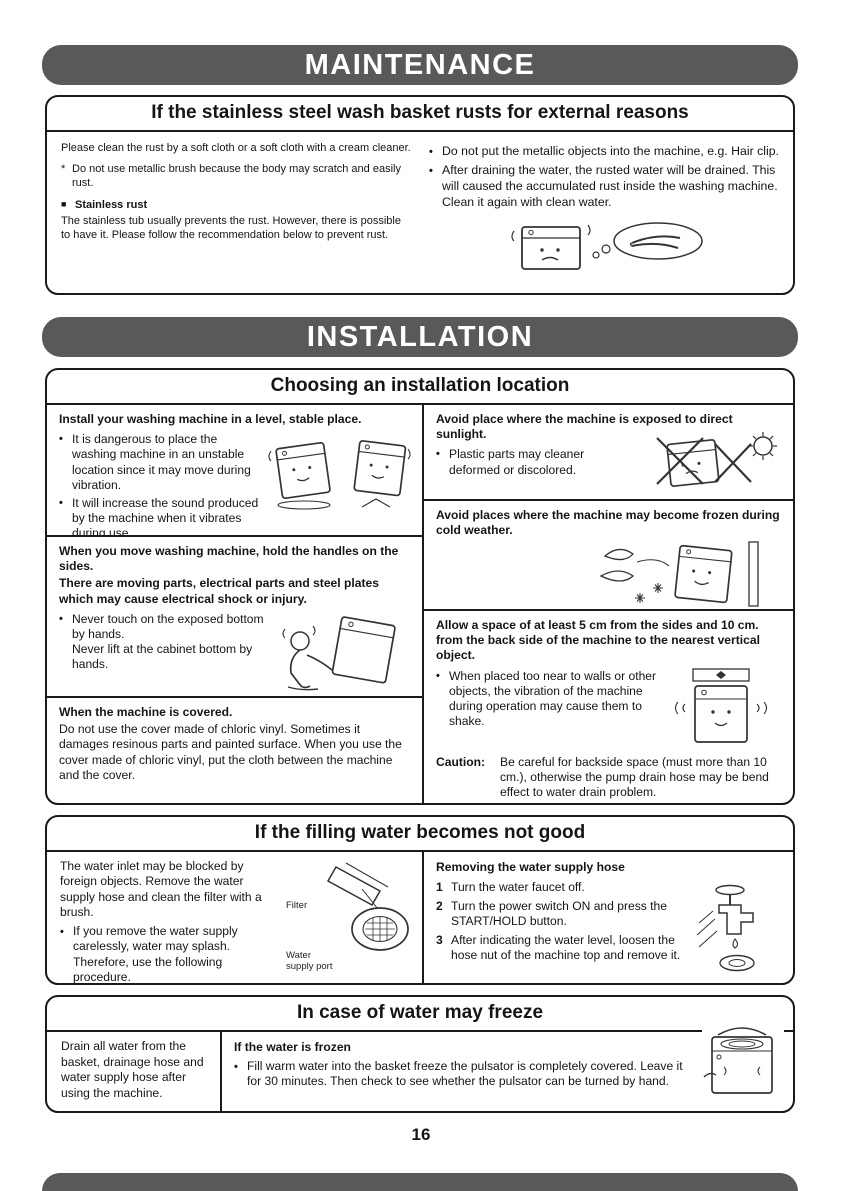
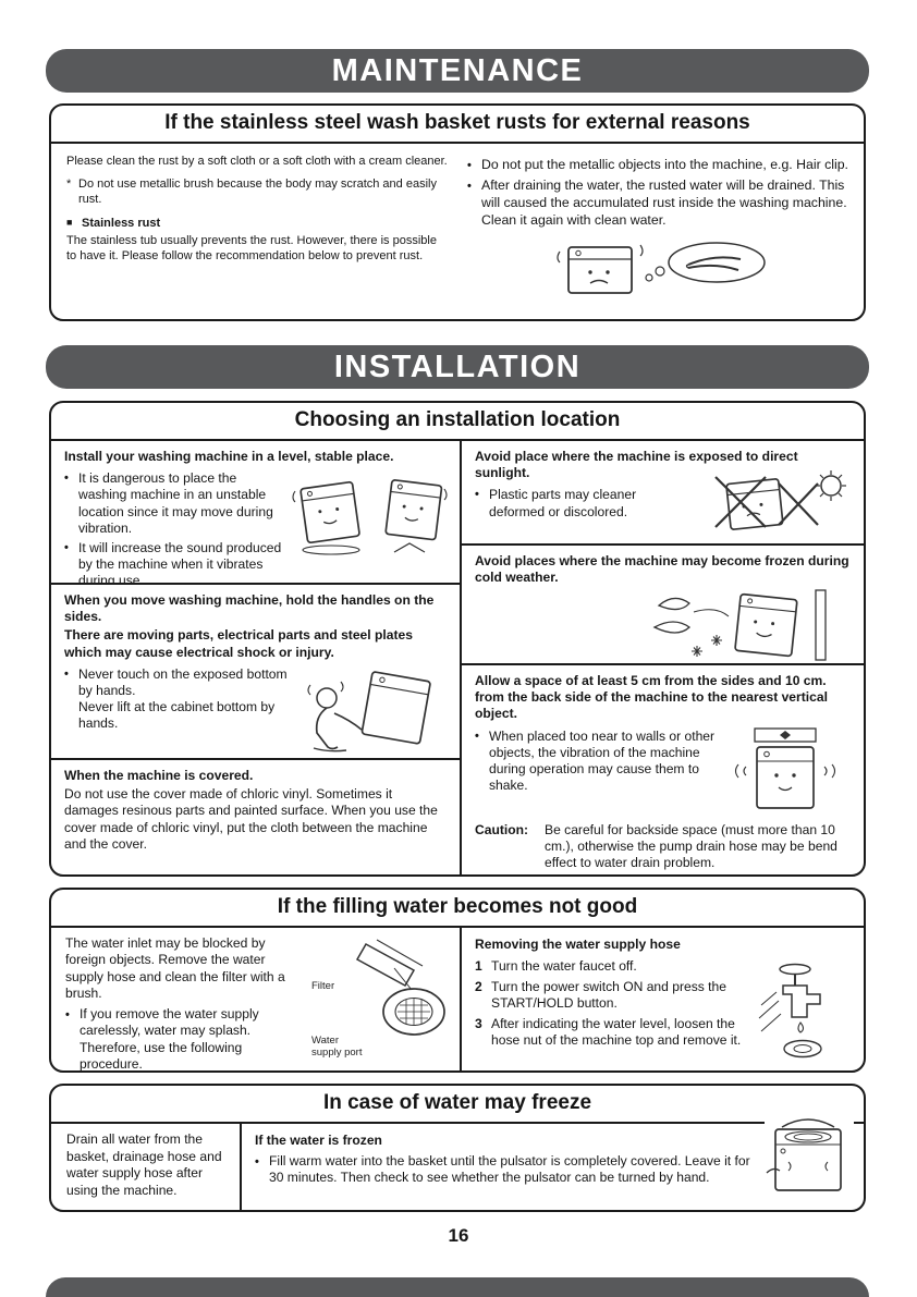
  MAINTENANCE
  If the stainless steel wash basket rusts for external reasons
  Please clean the rust by a soft cloth or a soft cloth with a cream cleaner.
  *
  Do not use metallic brush because the body may scratch and easily rust.
  ■
  Stainless rust
  The stainless tub usually prevents the rust. However, there is possible to have it. Please follow the recommendation below to prevent rust.
  •
  Do not put the metallic objects into the machine, e.g. Hair clip.
  •
  After draining the water, the rusted water will be drained. This will caused the accumulated rust inside the washing machine. Clean it again with clean water.
  INSTALLATION
  Choosing an installation location
  Install your washing machine in a level, stable place.
  •
  It is dangerous to place the washing machine in an unstable location since it may move during vibration.
  •
  It will increase the sound produced by the machine when it vibrates during use.
  When you move washing machine, hold the handles on the sides.
  There are moving parts, electrical parts and steel plates which may cause electrical shock or injury.
  •
  Never touch on the exposed bottom by hands.
  Never lift at the cabinet bottom by hands.
  When the machine is covered.
  Do not use the cover made of chloric vinyl. Sometimes it damages resinous parts and painted surface. When you use the cover made of chloric vinyl, put the cloth between the machine and the cover.
  Avoid place where the machine is exposed to direct sunlight.
  •
  Plastic parts may cleaner deformed or discolored.
  Avoid places where the machine may become frozen during cold weather.
  Allow a space of at least 5 cm from the sides and 10 cm. from the back side of the machine to the nearest vertical object.
  •
  When placed too near to walls or other objects, the vibration of the machine during operation may cause them to shake.
  Caution:
  Be careful for backside space (must more than 10 cm.), otherwise the pump drain hose may be bend effect to water drain problem.
  If the filling water becomes not good
  The water inlet may be blocked by foreign objects. Remove the water supply hose and clean the filter with a brush.
  •
  If you remove the water supply carelessly, water may splash. Therefore, use the following procedure.
  Filter
  Water supply port
  Removing the water supply hose
  1
  Turn the water faucet off.
  2
  Turn the power switch ON and press the START/HOLD button.
  3
  After indicating the water level, loosen the hose nut of the machine top and remove it.
  In case of water may freeze
  Drain all water from the basket, drainage hose and water supply hose after using the machine.
  If the water is frozen
  •
- Fill warm water into the basket freeze the pulsator is completely covered. Leave it for 30 minutes. Then check to see whether the pulsator can be turned by hand.
+ Fill warm water into the basket until the pulsator is completely covered. Leave it for 30 minutes. Then check to see whether the pulsator can be turned by hand.
  16
